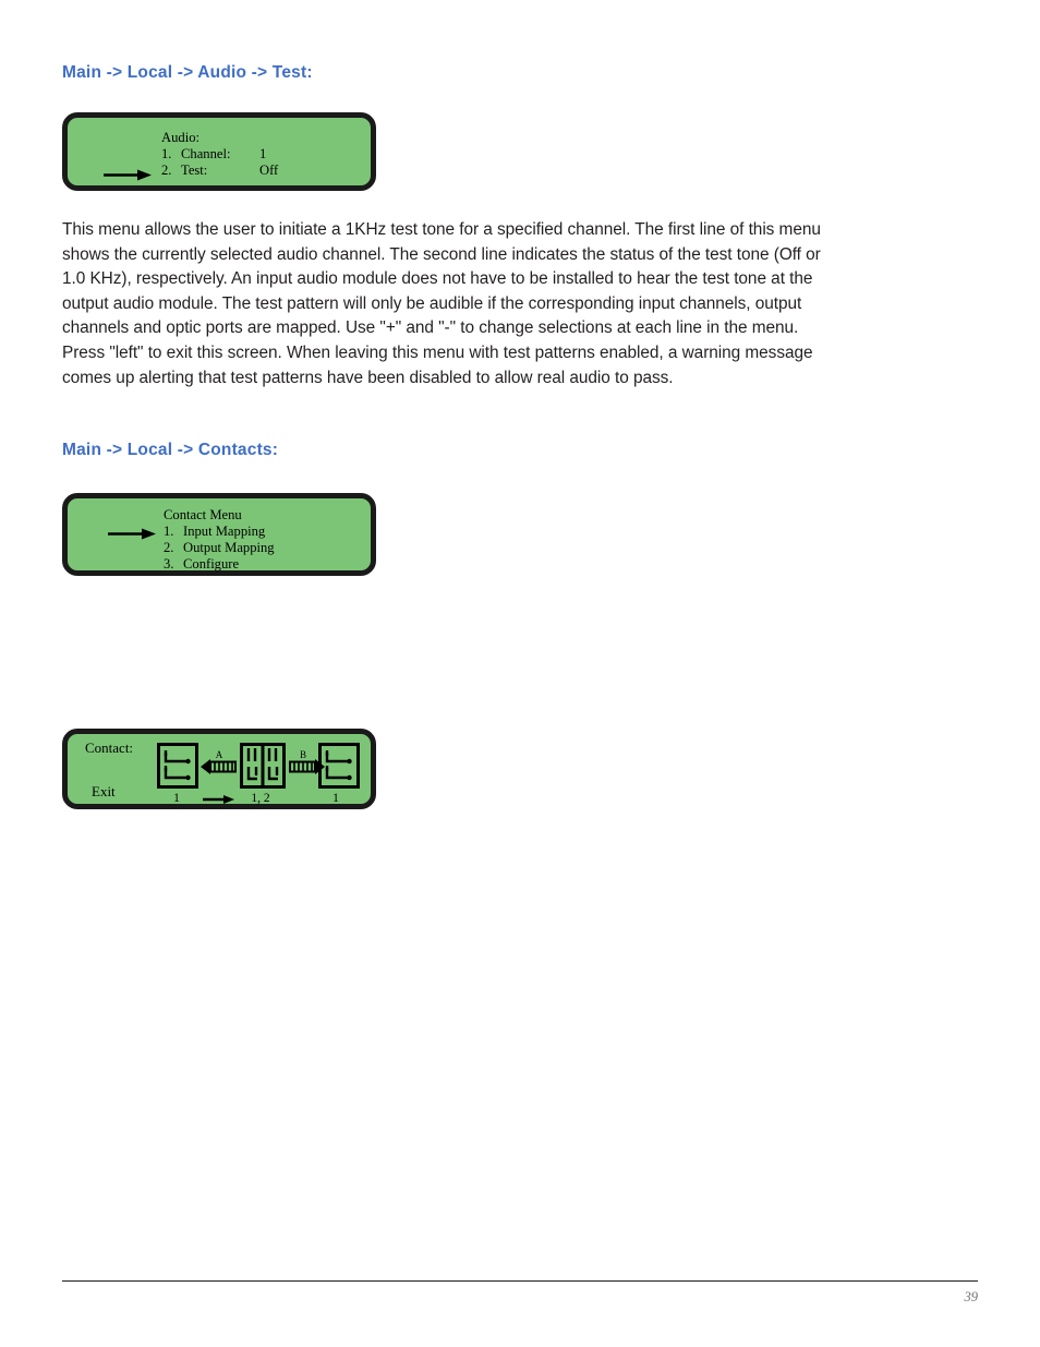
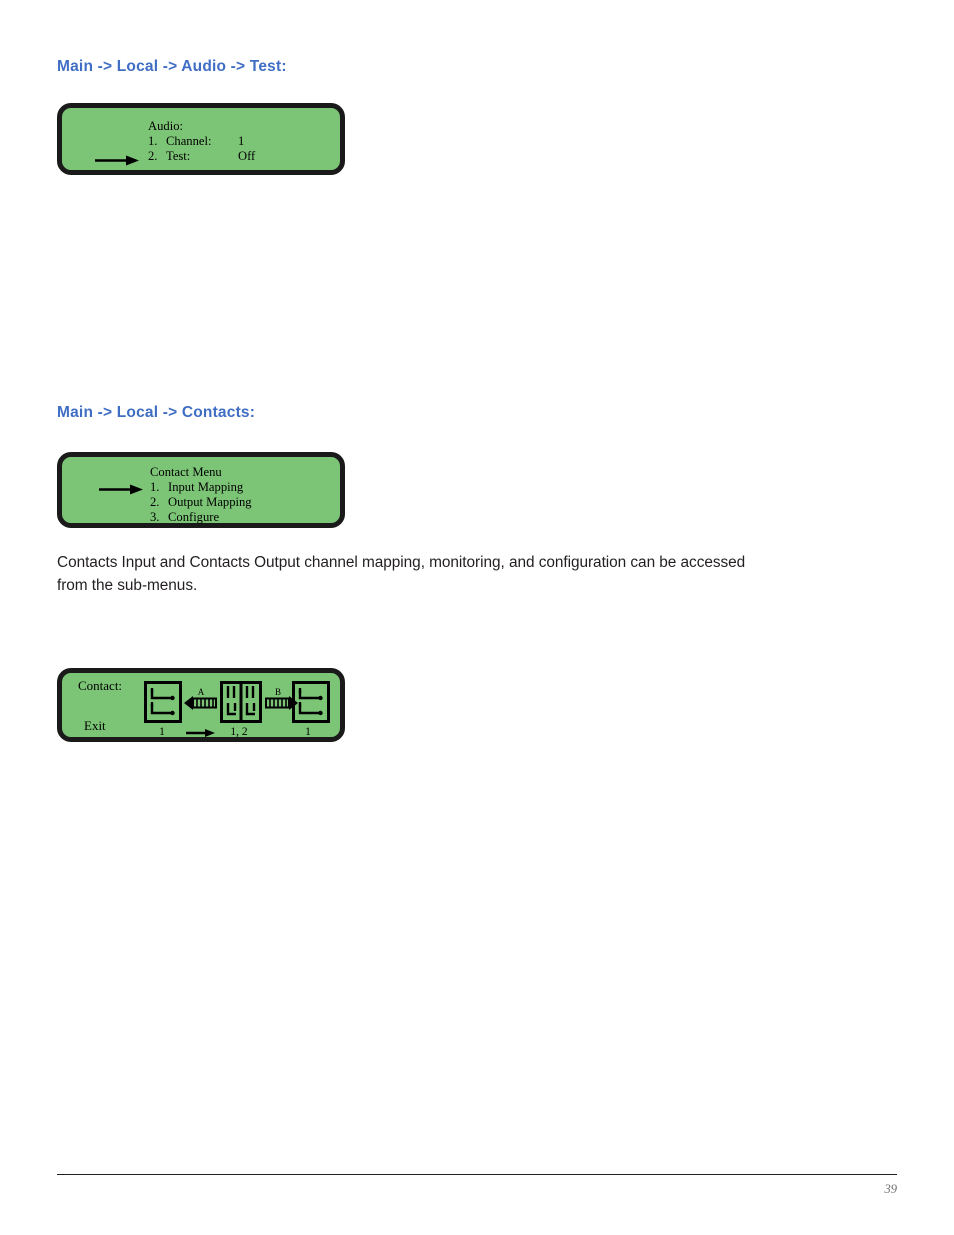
  Main -> Local -> Audio -> Test:
  Audio:
  1.
  Channel:
  1
  2.
  Test:
  Off
- This menu allows the user to initiate a 1KHz test tone for a specified channel. The first line of this menu shows the currently selected audio channel. The second line indicates the status of the test tone (Off or 1.0 KHz), respectively. An input audio module does not have to be installed to hear the test tone at the output audio module. The test pattern will only be audible if the corresponding input channels, output channels and optic ports are mapped. Use "+" and "-" to change selections at each line in the menu. Press "left" to exit this screen. When leaving this menu with test patterns enabled, a warning message comes up alerting that test patterns have been disabled to allow real audio to pass.
  Main -> Local -> Contacts:
  Contact Menu
  1.
  Input Mapping
  2.
  Output Mapping
  3.
  Configure
+ Contacts Input and Contacts Output channel mapping, monitoring, and configuration can be accessed from the sub-menus.
  Contact:
  Exit
  A
  B
  1
  1, 2
  1
  39
